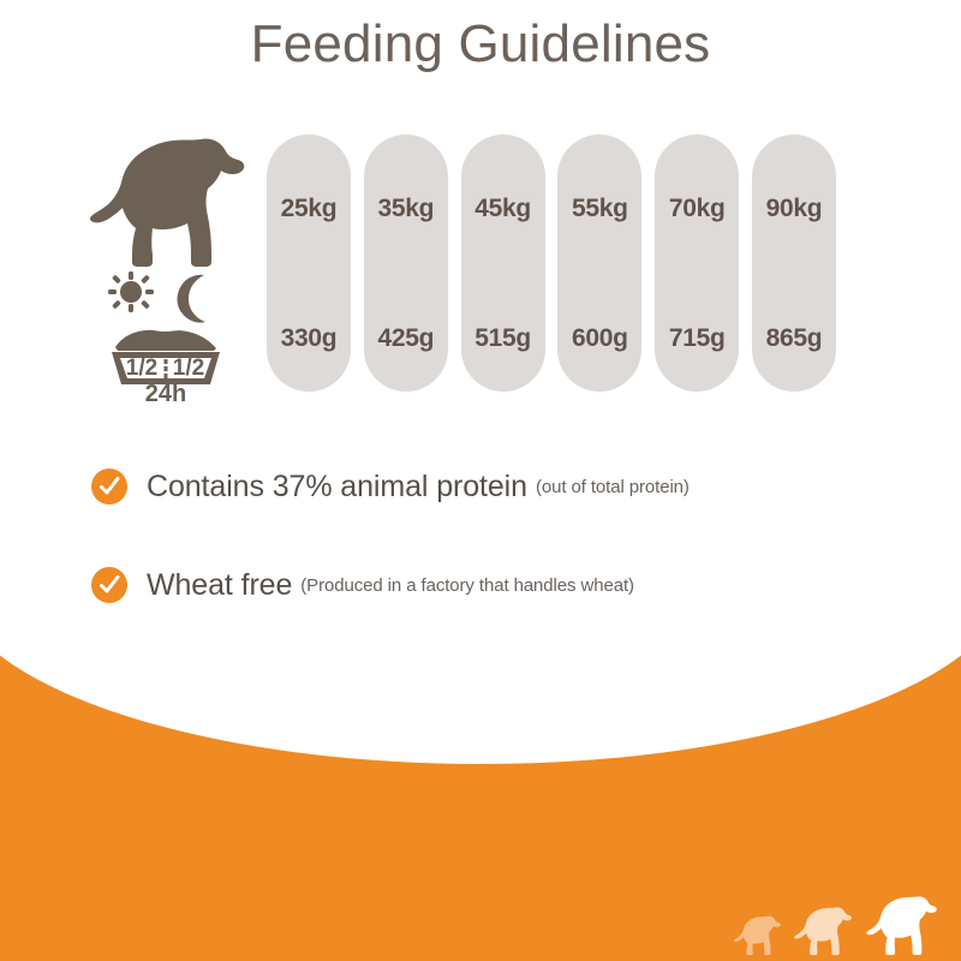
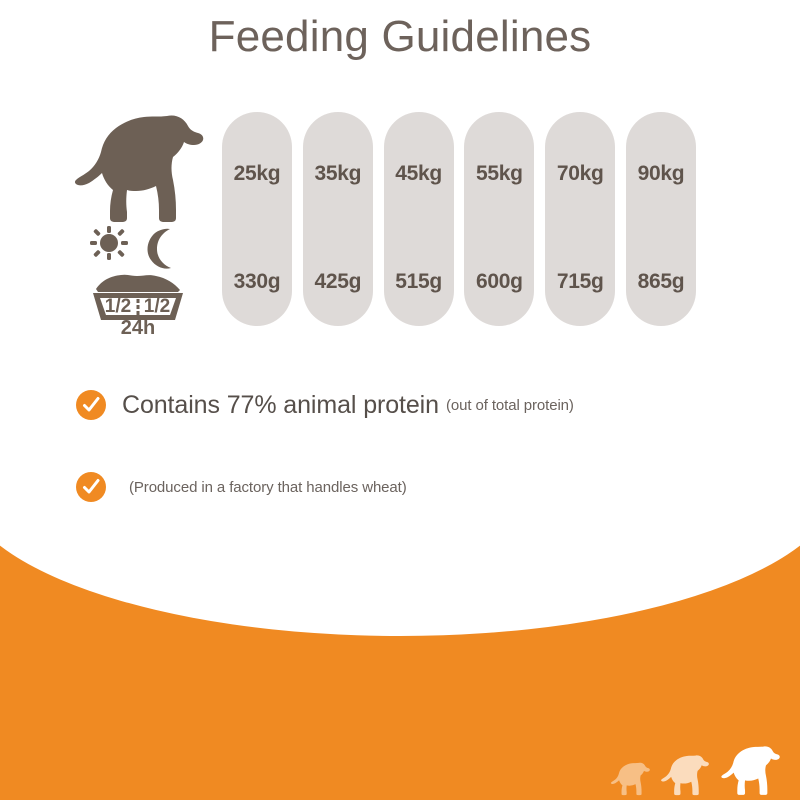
  Feeding Guidelines
  1/2
  1/2
  24h
  25kg
  330g
  35kg
  425g
  45kg
  515g
  55kg
  600g
  70kg
  715g
  90kg
  865g
- Contains 37% animal protein
+ Contains 77% animal protein
  (out of total protein)
- Wheat free
  (Produced in a factory that handles wheat)
